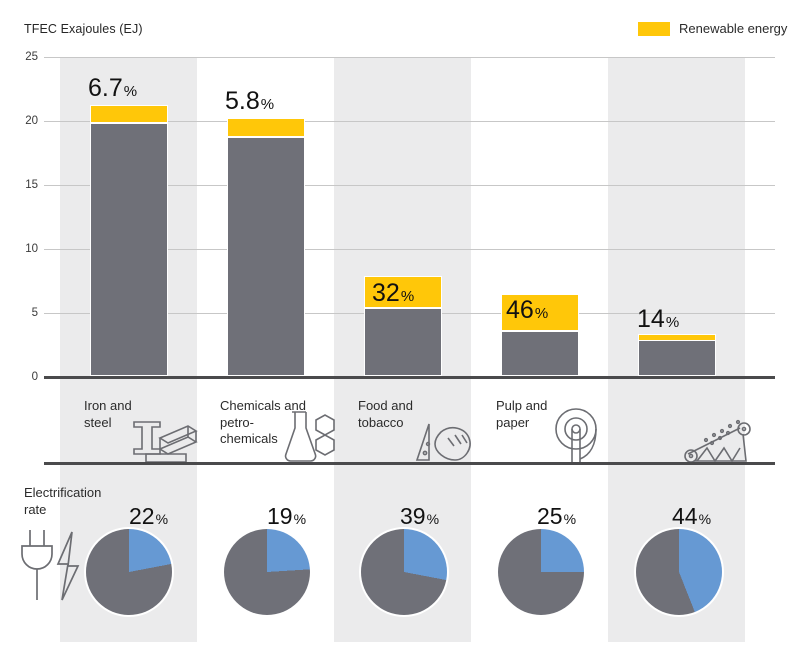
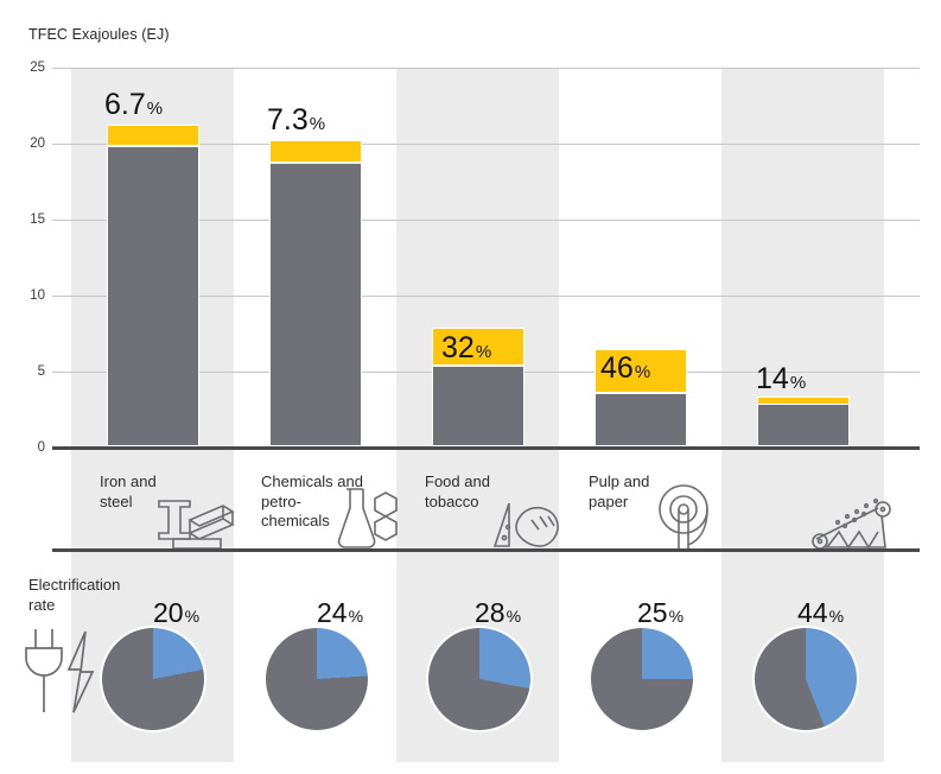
  TFEC Exajoules (EJ)
- Renewable energy
  25
  20
  15
  10
  5
  0
  6.7%
- 5.8%
+ 7.3%
  32%
  46%
  14%
  Iron and
  steel
  Chemicals and
  petro-
  chemicals
  Food and
  tobacco
  Pulp and
  paper
  Electrification
  rate
- 22%
+ 20%
- 19%
+ 24%
- 39%
+ 28%
  25%
  44%
